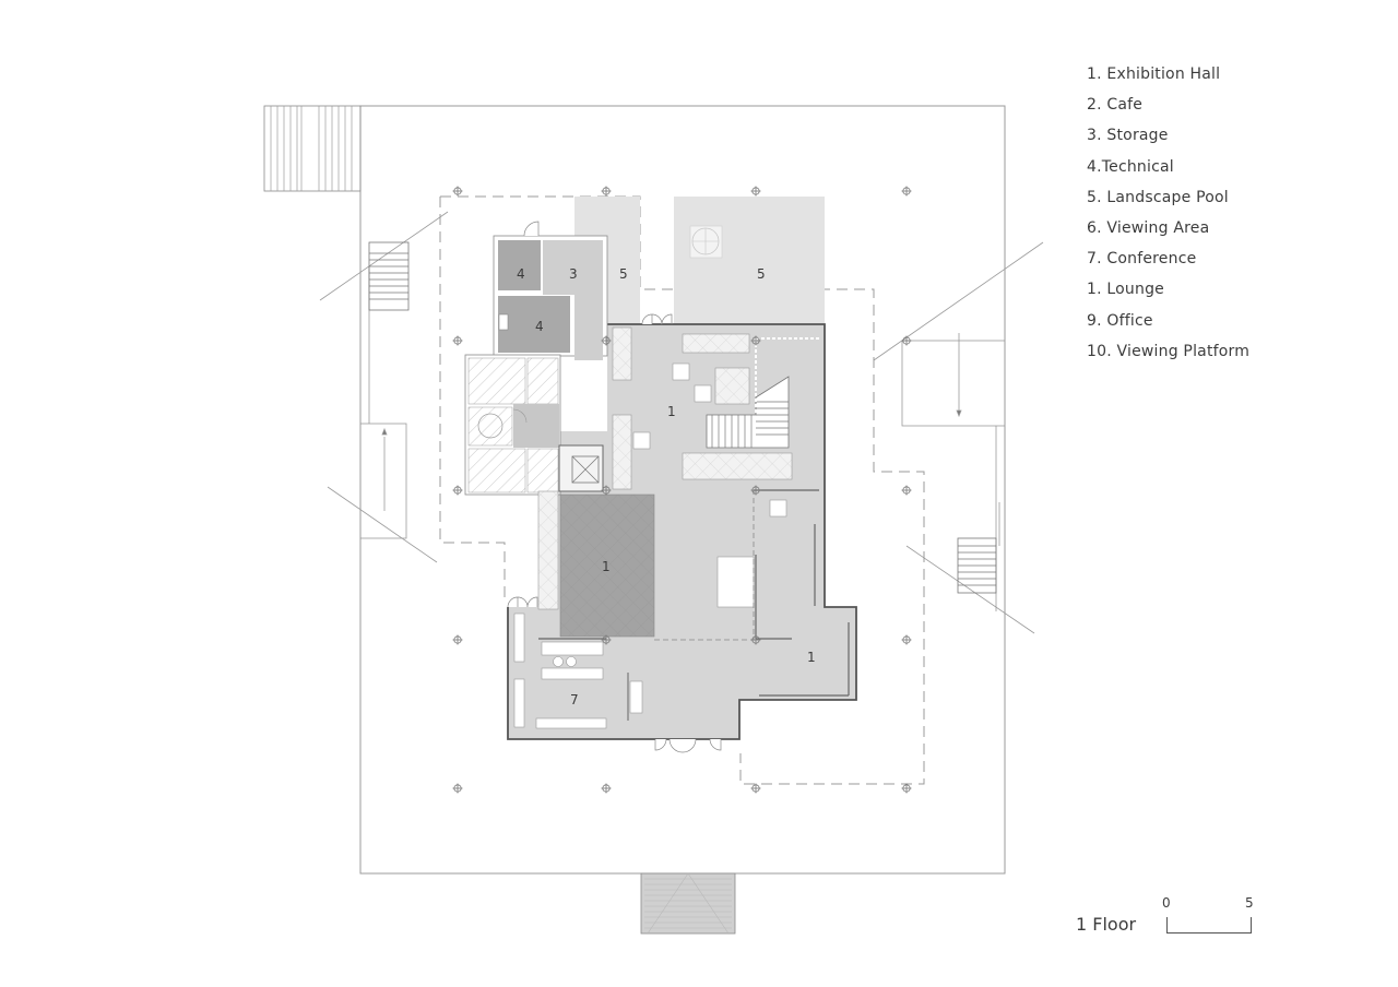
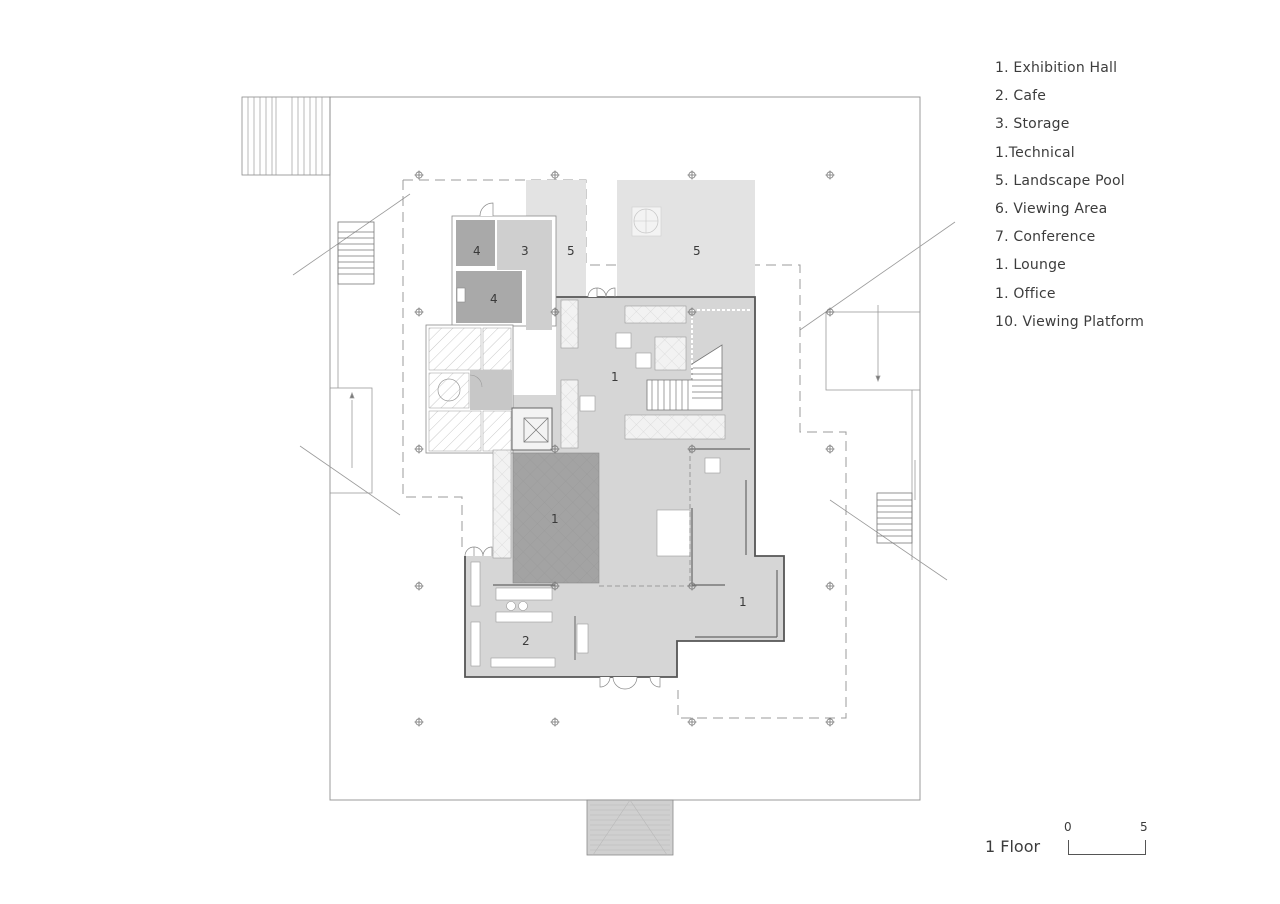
  4
  3
  5
  5
  4
  1
  1
  1
- 7
+ 2
  1. Exhibition Hall
  2. Cafe
  3. Storage
- 4.Technical
+ 1.Technical
  5. Landscape Pool
  6. Viewing Area
  7. Conference
  1. Lounge
- 9. Office
+ 1. Office
  10. Viewing Platform
  1 Floor
  0
  5
